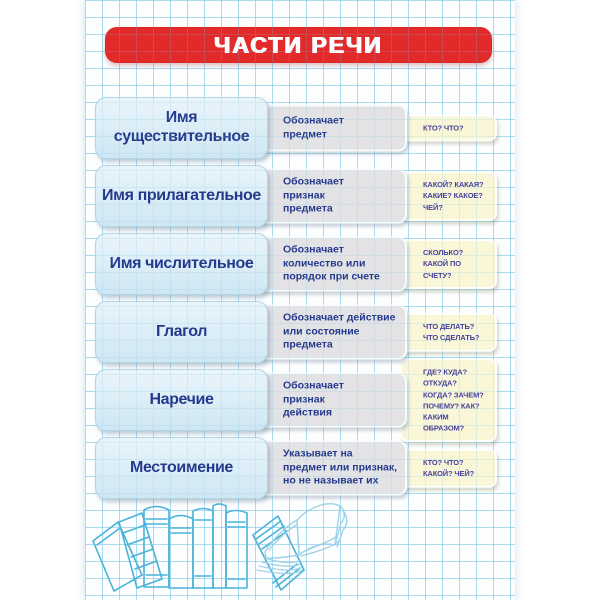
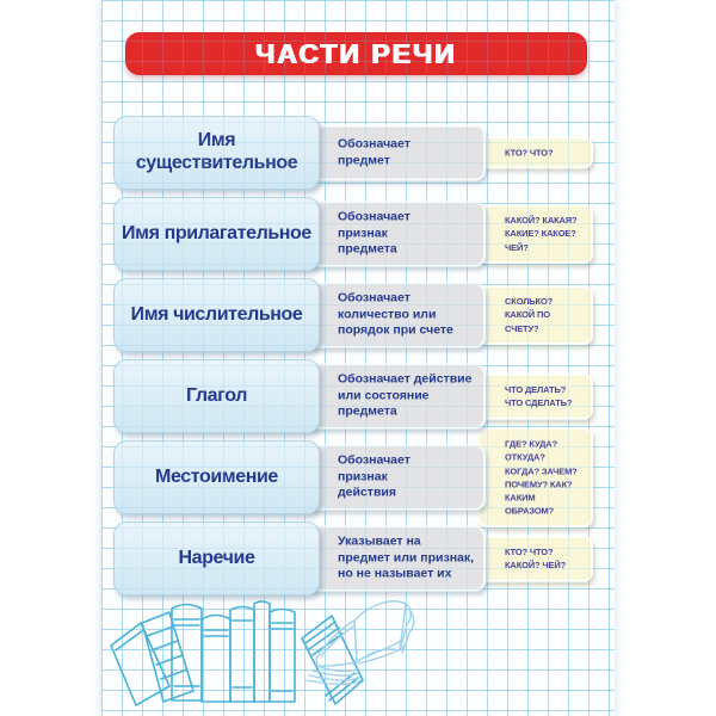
  ЧАСТИ РЕЧИ
  Имя существительное
  Обозначает
  предмет
  КТО? ЧТО?
  Имя прилагательное
  Обозначает
  признак
  предмета
  КАКОЙ? КАКАЯ?
  КАКИЕ? КАКОЕ?
  ЧЕЙ?
  Имя числительное
  Обозначает
  количество или
  порядок при счете
  СКОЛЬКО?
  КАКОЙ ПО СЧЕТУ?
  Глагол
  Обозначает действие
  или состояние
  предмета
  ЧТО ДЕЛАТЬ?
  ЧТО СДЕЛАТЬ?
- Наречие
+ Местоимение
  Обозначает
  признак
  действия
  ГДЕ? КУДА? ОТКУДА?
  КОГДА? ЗАЧЕМ?
  ПОЧЕМУ? КАК?
  КАКИМ ОБРАЗОМ?
- Местоимение
+ Наречие
  Указывает на
  предмет или признак,
  но не называет их
  КТО? ЧТО?
  КАКОЙ? ЧЕЙ?
